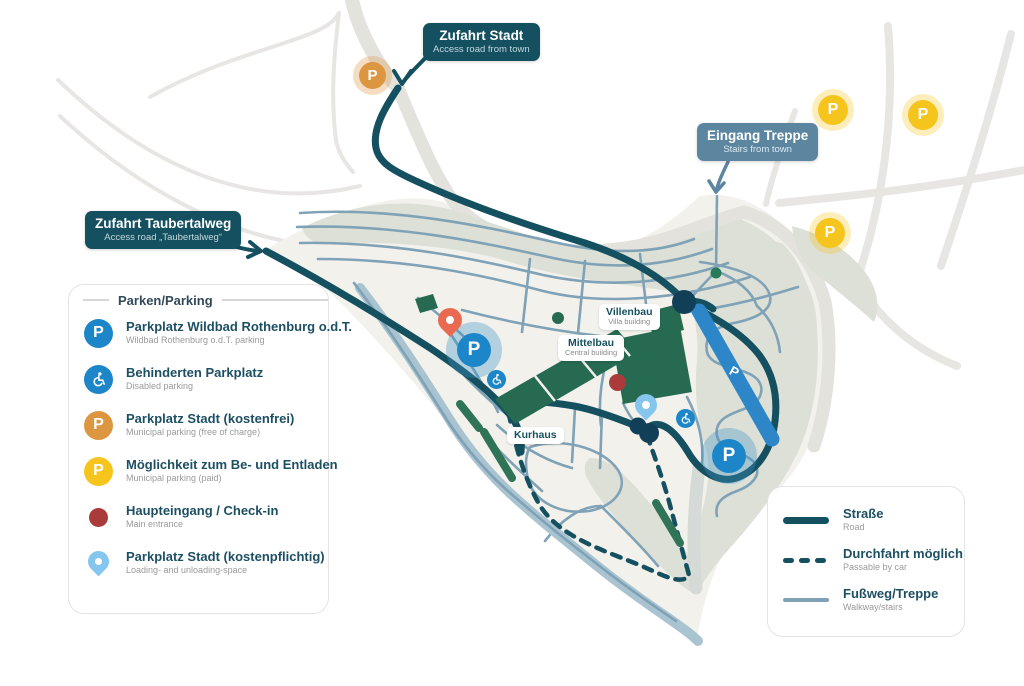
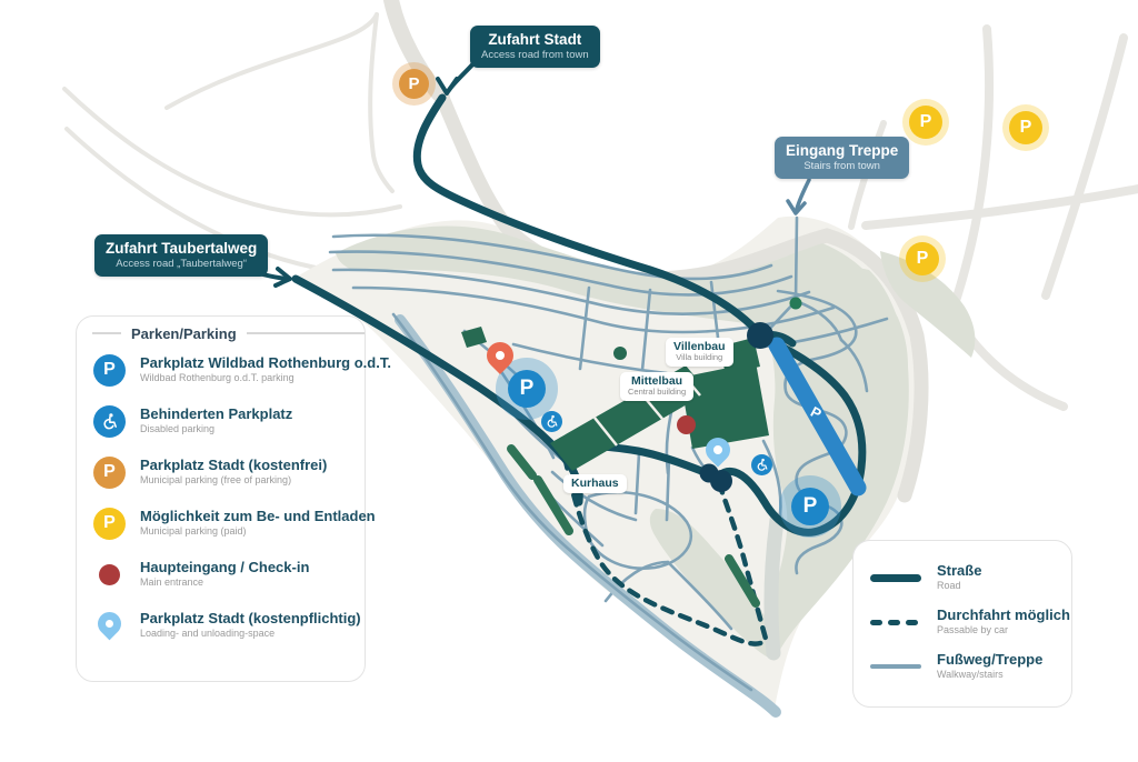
  P
  P
  P
  P
  P
  P
  Zufahrt Stadt
  Access road from town
  Zufahrt Taubertalweg
  Access road „Taubertalweg“
  Eingang Treppe
  Stairs from town
  Villenbau
  Villa building
  Mittelbau
  Central building
  Kurhaus
  Parken/Parking
  P
  Parkplatz Wildbad Rothenburg o.d.T.
  Wildbad Rothenburg o.d.T. parking
  Behinderten Parkplatz
  Disabled parking
  P
  Parkplatz Stadt (kostenfrei)
- Municipal parking (free of charge)
+ Municipal parking (free of parking)
  P
  Möglichkeit zum Be- und Entladen
  Municipal parking (paid)
  Haupteingang / Check-in
  Main entrance
  Parkplatz Stadt (kostenpflichtig)
  Loading- and unloading-space
  Straße
  Road
  Durchfahrt möglich
  Passable by car
  Fußweg/Treppe
  Walkway/stairs
